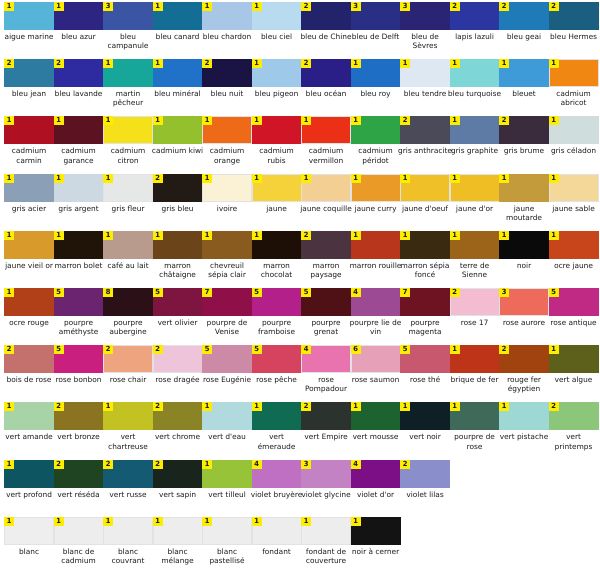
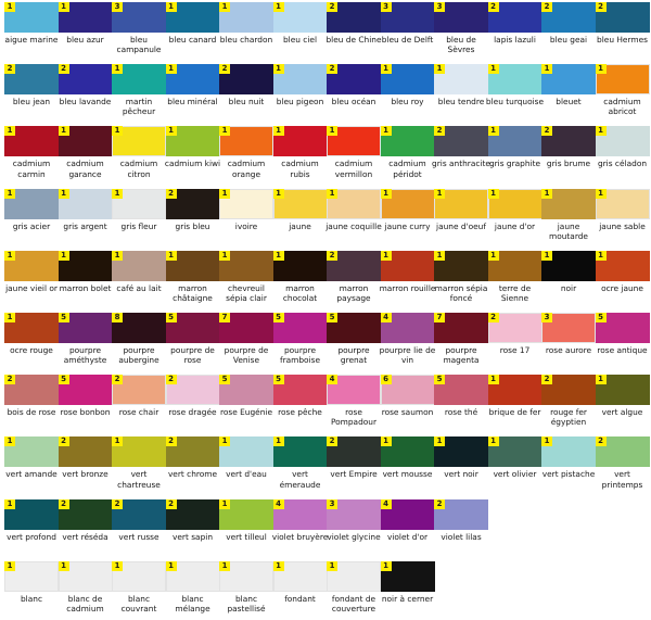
  1
  aigue marine
  1
  bleu azur
  3
  bleu campanule
  1
  bleu canard
  1
  bleu chardon
  1
  bleu ciel
  2
  bleu de Chine
  3
  bleu de Delft
  3
  bleu de Sèvres
  2
  lapis lazuli
  2
  bleu geai
  2
  bleu Hermes
  2
  bleu jean
  2
  bleu lavande
  1
  martin pêcheur
  1
  bleu minéral
  2
  bleu nuit
  1
  bleu pigeon
  2
  bleu océan
  1
  bleu roy
  1
  bleu tendre
  1
  bleu turquoise
  1
  bleuet
  1
  cadmium abricot
  1
  cadmium carmin
  1
  cadmium garance
  1
  cadmium citron
  1
  cadmium kiwi
  1
  cadmium orange
  1
  cadmium rubis
  1
  cadmium vermillon
  1
  cadmium péridot
  2
  gris anthracite
  1
  gris graphite
  2
  gris brume
  1
  gris céladon
  1
  gris acier
  1
  gris argent
  1
  gris fleur
  2
  gris bleu
  1
  ivoire
  1
  jaune
  1
  jaune coquille
  1
  jaune curry
  1
  jaune d'oeuf
  1
  jaune d'or
  1
  jaune moutarde
  1
  jaune sable
  1
  jaune vieil or
  1
  marron bolet
  1
  café au lait
  1
  marron châtaigne
  1
  chevreuil sépia clair
  1
  marron chocolat
  2
  marron paysage
  1
  marron rouille
  1
  marron sépia foncé
  1
  terre de Sienne
  1
  noir
  1
  ocre jaune
  1
  ocre rouge
  5
  pourpre améthyste
  8
  pourpre aubergine
  5
- vert olivier
+ pourpre de rose
  7
  pourpre de Venise
  5
  pourpre framboise
  5
  pourpre grenat
  4
  pourpre lie de vin
  7
  pourpre magenta
  2
  rose 17
  3
  rose aurore
  5
  rose antique
  2
  bois de rose
  5
  rose bonbon
  2
  rose chair
  2
  rose dragée
  5
  rose Eugénie
  5
  rose pêche
  4
  rose Pompadour
  6
  rose saumon
  5
  rose thé
  1
  brique de fer
  2
  rouge fer égyptien
  1
  vert algue
  1
  vert amande
  2
  vert bronze
  1
  vert chartreuse
  2
  vert chrome
  1
  vert d'eau
  1
  vert émeraude
  2
  vert Empire
  1
  vert mousse
  1
  vert noir
  1
- pourpre de rose
+ vert olivier
  1
  vert pistache
  2
  vert printemps
  1
  vert profond
  2
  vert réséda
  2
  vert russe
  2
  vert sapin
  1
  vert tilleul
  4
  violet bruyère
  3
  violet glycine
  4
  violet d'or
  2
  violet lilas
  1
  blanc
  1
  blanc de cadmium
  1
  blanc couvrant
  1
  blanc mélange
  1
  blanc pastellisé
  1
  fondant
  1
  fondant de couverture
  1
  noir à cerner
